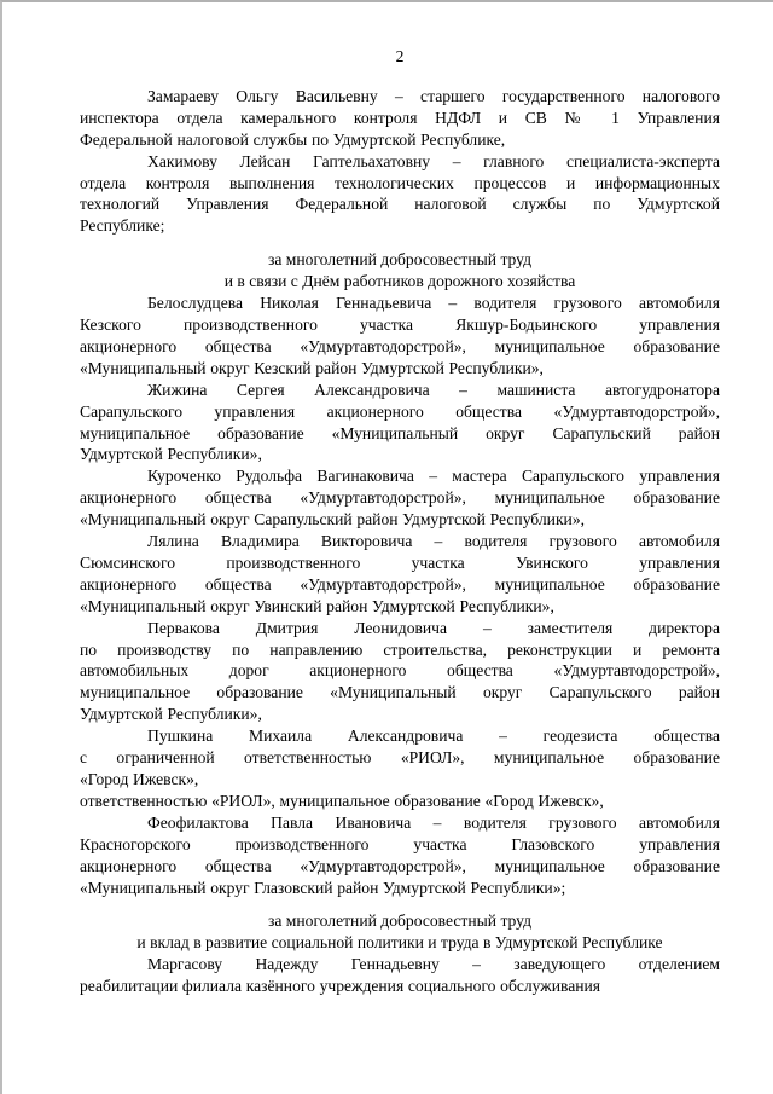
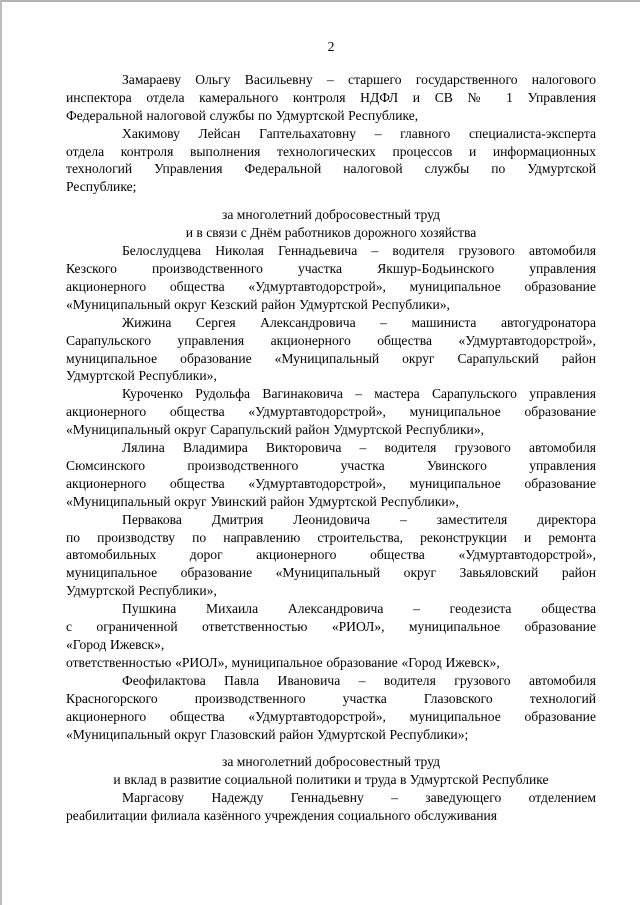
  2
  Замараеву Ольгу Васильевну – старшего государственного налогового
  инспектора отдела камерального контроля НДФЛ и СВ № 1 Управления
  Федеральной налоговой службы по Удмуртской Республике,
  Хакимову Лейсан Гаптельахатовну – главного специалиста-эксперта
  отдела контроля выполнения технологических процессов и информационных
  технологий Управления Федеральной налоговой службы по Удмуртской
  Республике;
  за многолетний добросовестный труд
  и в связи с Днём работников дорожного хозяйства
  Белослудцева Николая Геннадьевича – водителя грузового автомобиля
  Кезского производственного участка Якшур-Бодьинского управления
  акционерного общества «Удмуртавтодорстрой», муниципальное образование
  «Муниципальный округ Кезский район Удмуртской Республики»,
  Жижина Сергея Александровича – машиниста автогудронатора
  Сарапульского управления акционерного общества «Удмуртавтодорстрой»,
  муниципальное образование «Муниципальный округ Сарапульский район
  Удмуртской Республики»,
  Куроченко Рудольфа Вагинаковича – мастера Сарапульского управления
  акционерного общества «Удмуртавтодорстрой», муниципальное образование
  «Муниципальный округ Сарапульский район Удмуртской Республики»,
  Лялина Владимира Викторовича – водителя грузового автомобиля
  Сюмсинского производственного участка Увинского управления
  акционерного общества «Удмуртавтодорстрой», муниципальное образование
  «Муниципальный округ Увинский район Удмуртской Республики»,
  Первакова Дмитрия Леонидовича – заместителя директора
  по производству по направлению строительства, реконструкции и ремонта
  автомобильных дорог акционерного общества «Удмуртавтодорстрой»,
- муниципальное образование «Муниципальный округ Сарапульского район
+ муниципальное образование «Муниципальный округ Завьяловский район
  Удмуртской Республики»,
  Пушкина Михаила Александровича – геодезиста общества
  с ограниченной ответственностью «РИОЛ», муниципальное образование
  «Город Ижевск»,
  ответственностью «РИОЛ», муниципальное образование «Город Ижевск»,
  Феофилактова Павла Ивановича – водителя грузового автомобиля
- Красногорского производственного участка Глазовского управления
+ Красногорского производственного участка Глазовского технологий
  акционерного общества «Удмуртавтодорстрой», муниципальное образование
  «Муниципальный округ Глазовский район Удмуртской Республики»;
  за многолетний добросовестный труд
  и вклад в развитие социальной политики и труда в Удмуртской Республике
  Маргасову Надежду Геннадьевну – заведующего отделением
  реабилитации филиала казённого учреждения социального обслуживания
